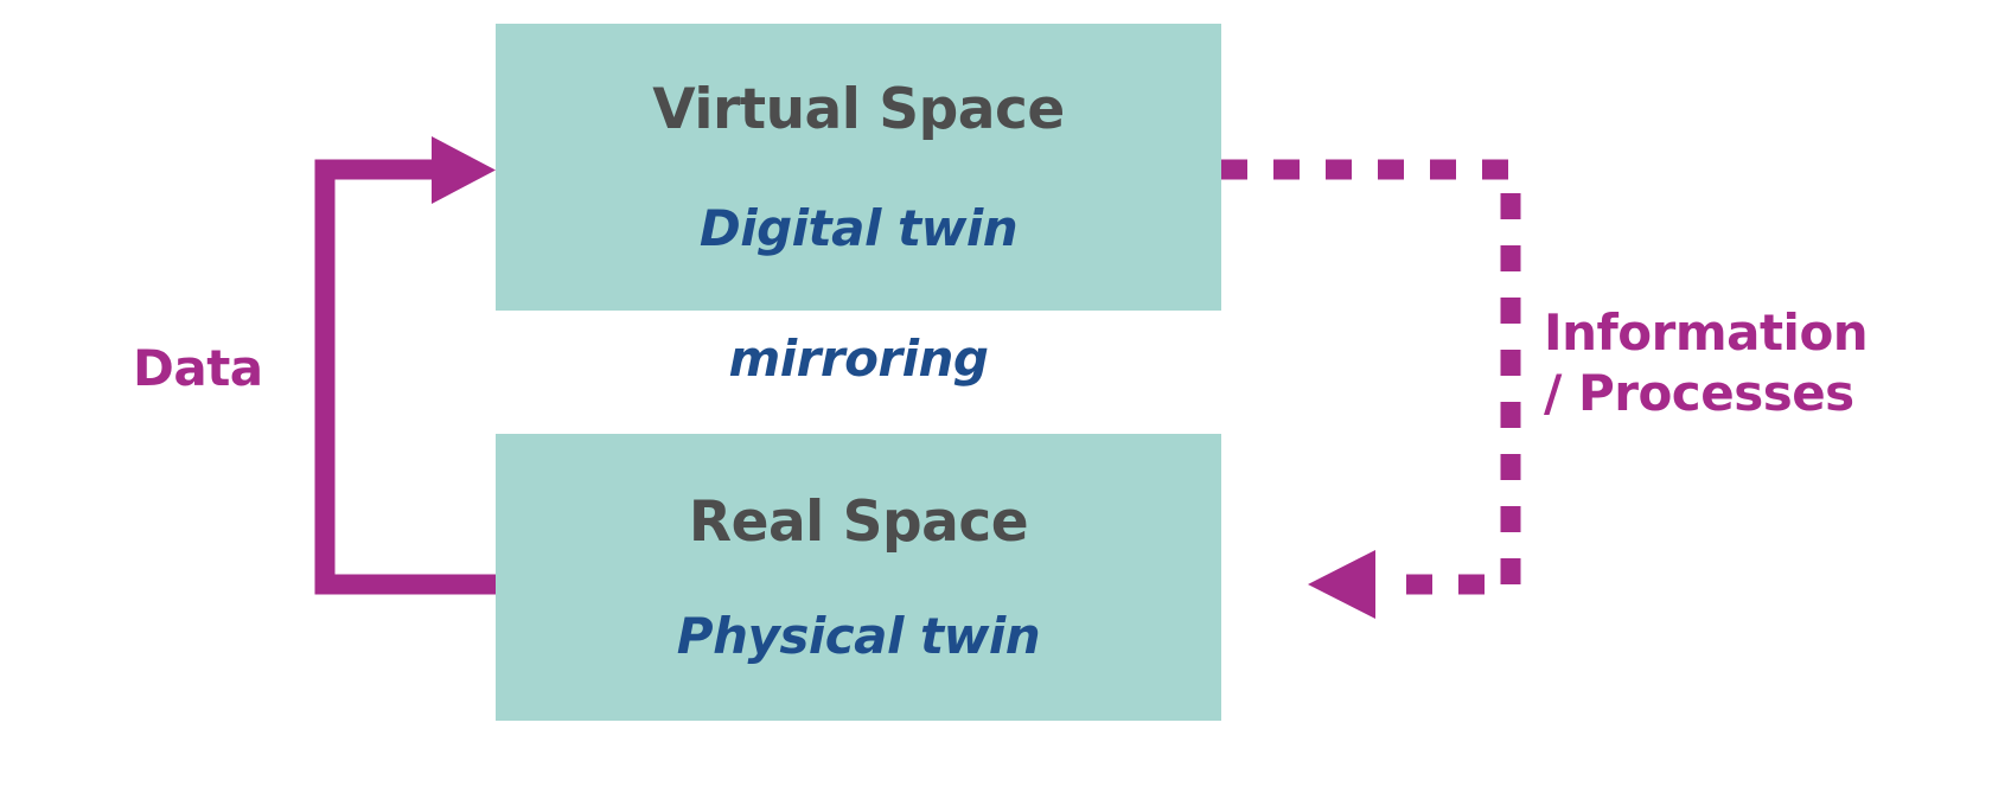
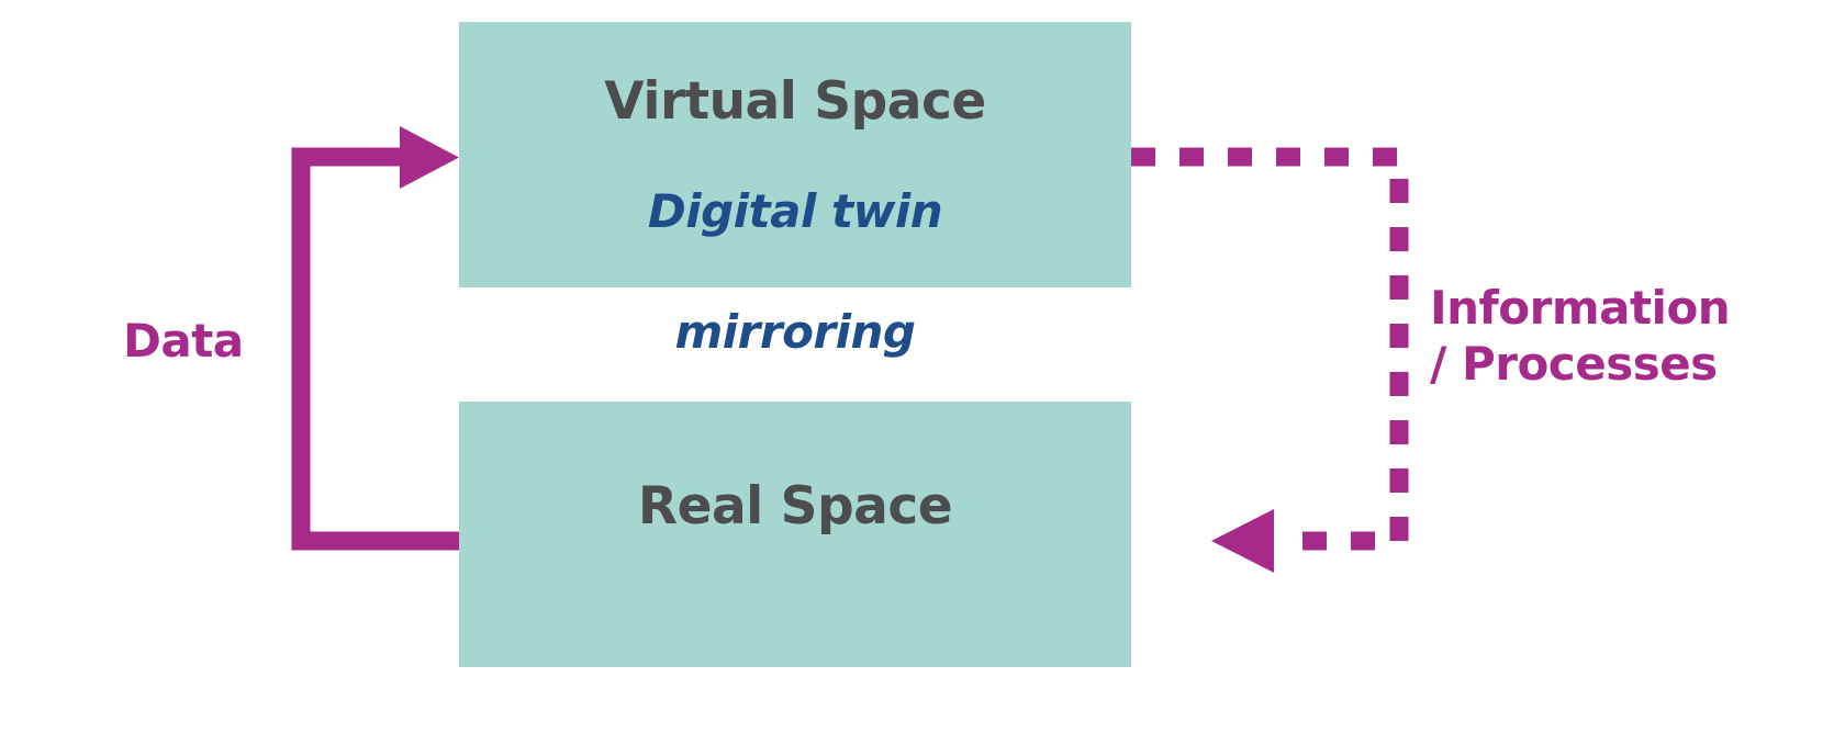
  Virtual Space
  Digital twin
  mirroring
  Real Space
- Physical twin
  Data
  Information
  / Processes
